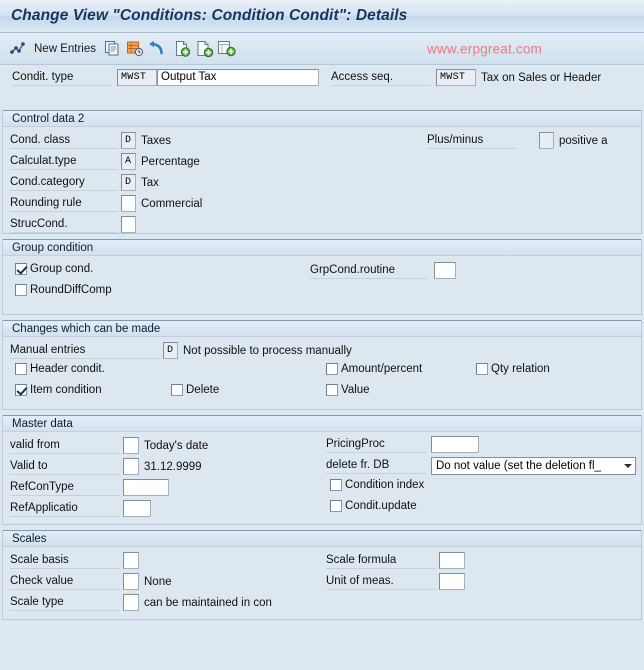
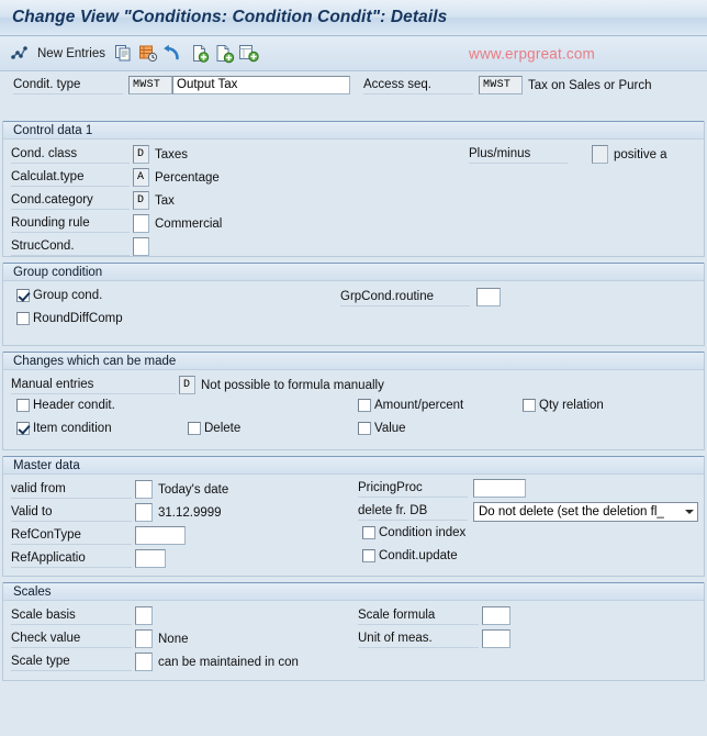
  Change View "Conditions: Condition Condit": Details
  New Entries
  www.erpgreat.com
  Condit. type
  MWST
  Output Tax
  Access seq.
  MWST
- Tax on Sales or Header
+ Tax on Sales or Purch
- Control data 2
+ Control data 1
  Cond. class
  D
  Taxes
  Plus/minus
  positive a
  Calculat.type
  A
  Percentage
  Cond.category
  D
  Tax
  Rounding rule
  Commercial
  StrucCond.
  Group condition
  Group cond.
  GrpCond.routine
  RoundDiffComp
  Changes which can be made
  Manual entries
  D
- Not possible to process manually
+ Not possible to formula manually
  Header condit.
  Amount/percent
  Qty relation
  Item condition
  Delete
  Value
  Master data
  valid from
  Today's date
  PricingProc
  Valid to
  31.12.9999
  delete fr. DB
- Do not value (set the deletion fl_
+ Do not delete (set the deletion fl_
  RefConType
  Condition index
  RefApplicatio
  Condit.update
  Scales
  Scale basis
  Scale formula
  Check value
  None
  Unit of meas.
  Scale type
  can be maintained in con
